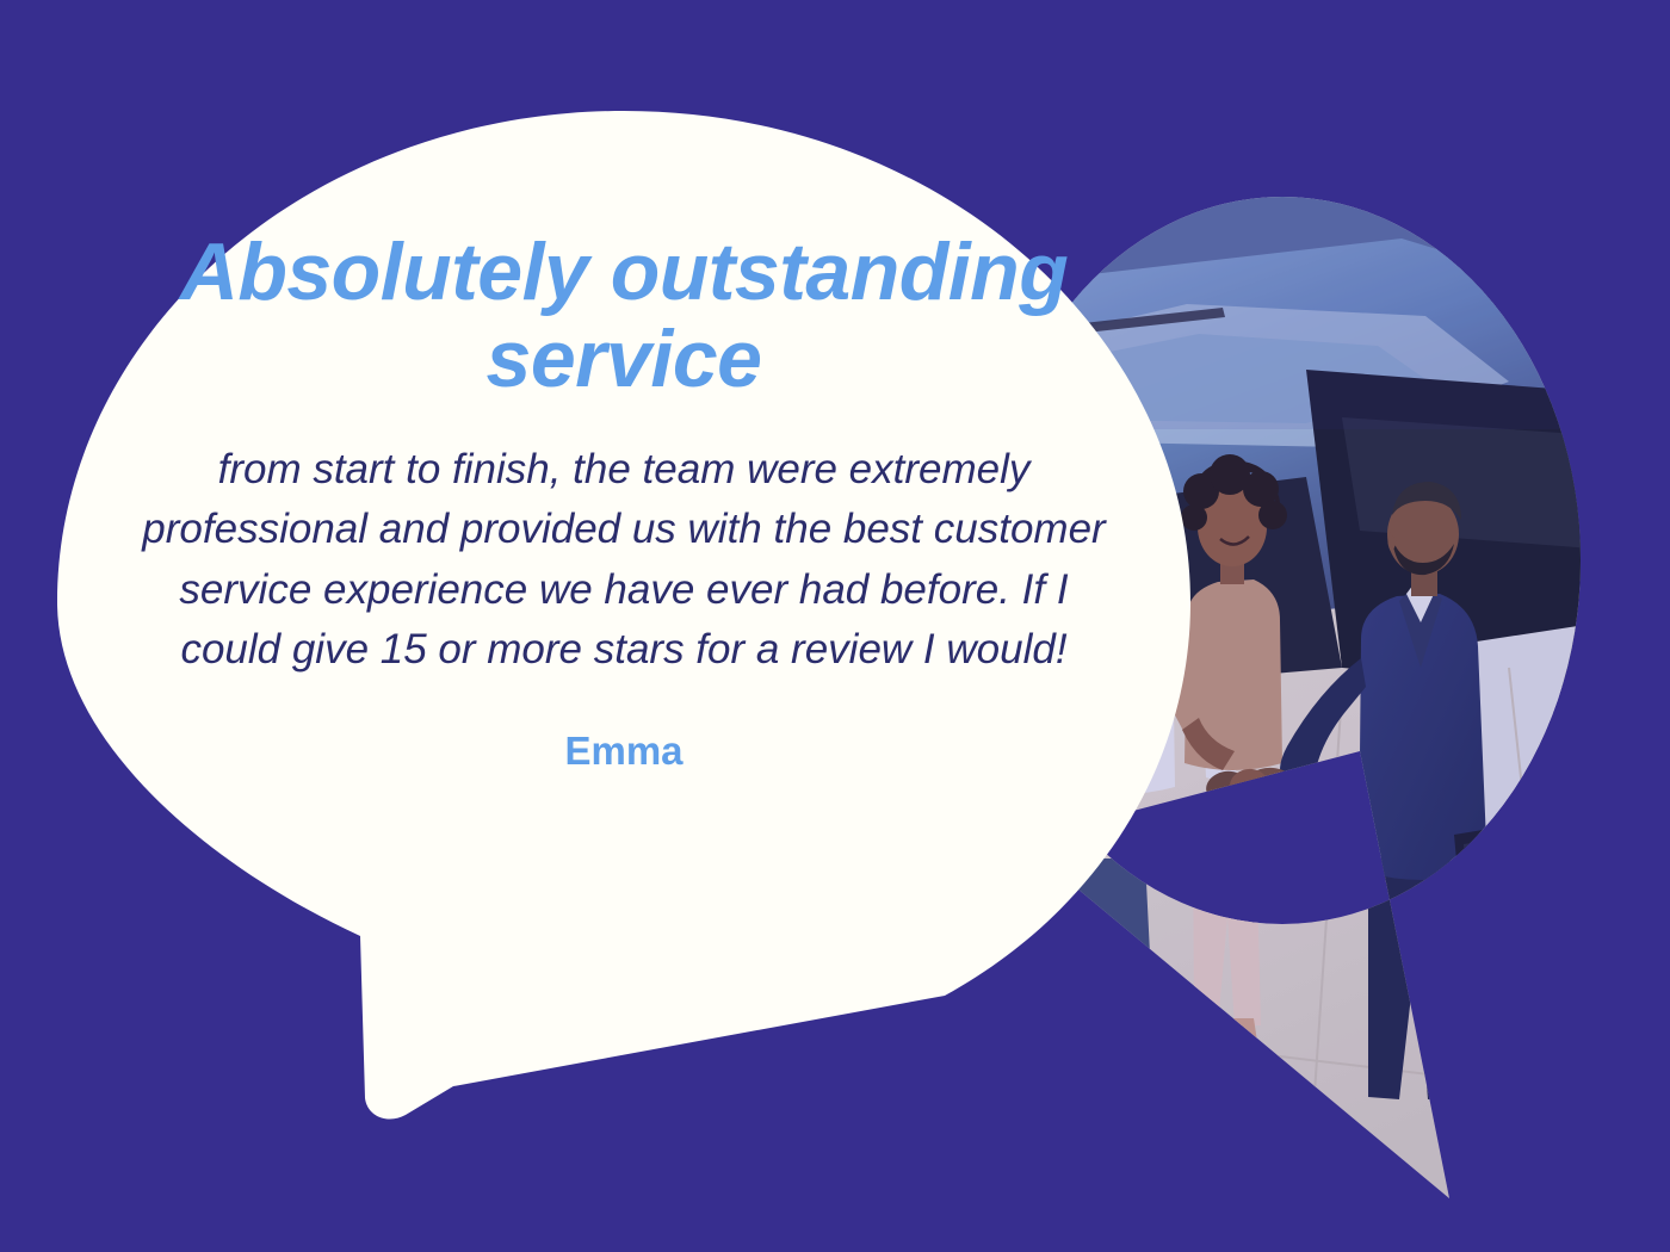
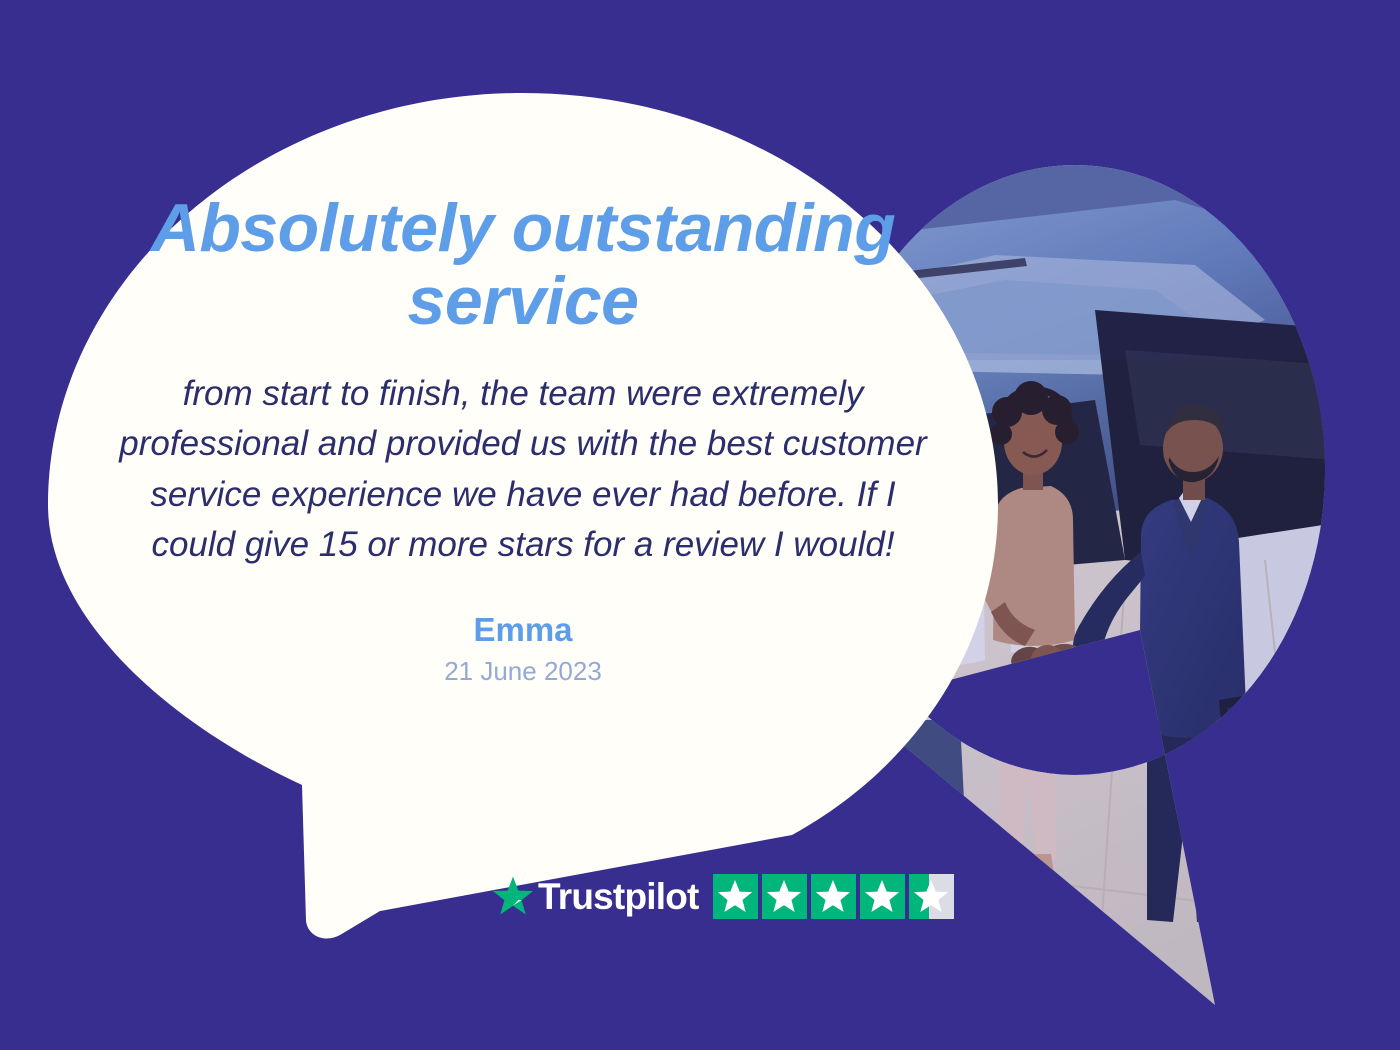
  Absolutely outstanding service
  from start to finish, the team were extremely professional and provided us with the best customer service experience we have ever had before. If I could give 15 or more stars for a review I would!
  Emma
+ 21 June 2023
+ Trustpilot
